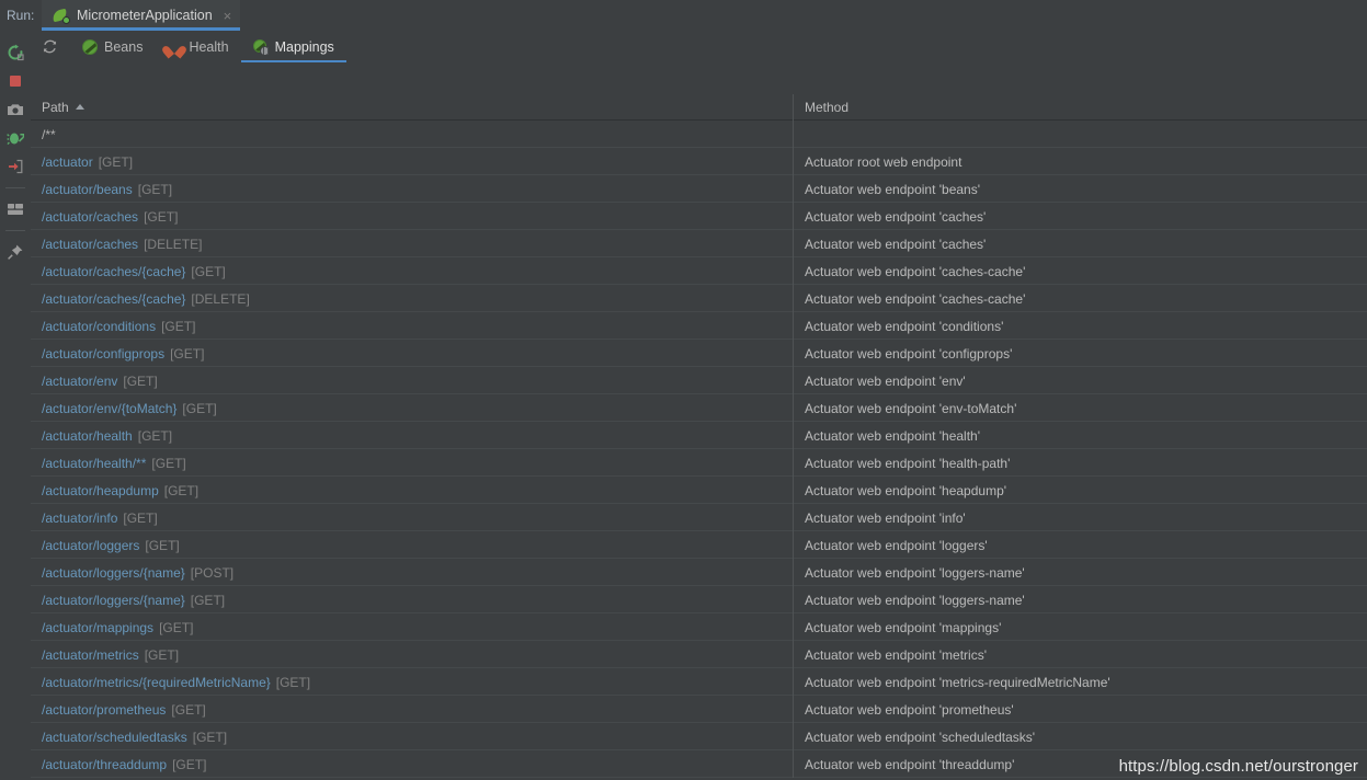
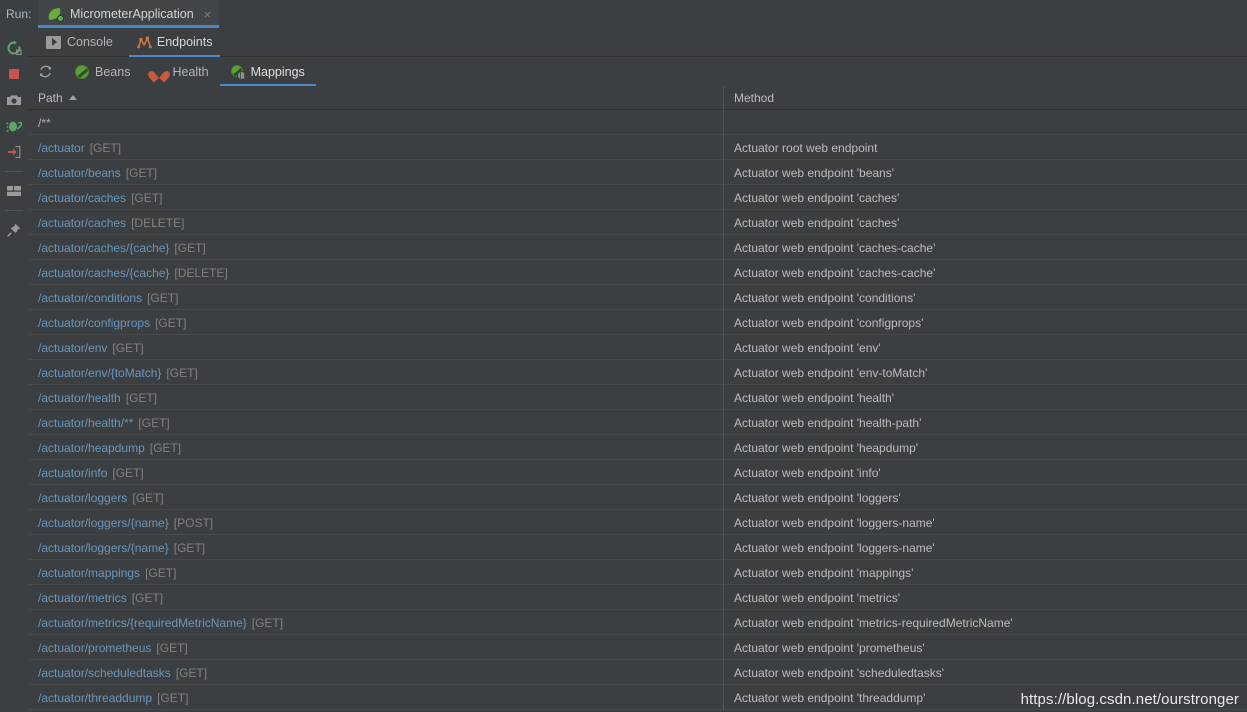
  Run:
  MicrometerApplication
  ×
+ Console
+ Endpoints
  Beans
  Health
  Mappings
  Path
  Method
  /**
  /actuator
  [GET]
  Actuator root web endpoint
  /actuator/beans
  [GET]
  Actuator web endpoint 'beans'
  /actuator/caches
  [GET]
  Actuator web endpoint 'caches'
  /actuator/caches
  [DELETE]
  Actuator web endpoint 'caches'
  /actuator/caches/{cache}
  [GET]
  Actuator web endpoint 'caches-cache'
  /actuator/caches/{cache}
  [DELETE]
  Actuator web endpoint 'caches-cache'
  /actuator/conditions
  [GET]
  Actuator web endpoint 'conditions'
  /actuator/configprops
  [GET]
  Actuator web endpoint 'configprops'
  /actuator/env
  [GET]
  Actuator web endpoint 'env'
  /actuator/env/{toMatch}
  [GET]
  Actuator web endpoint 'env-toMatch'
  /actuator/health
  [GET]
  Actuator web endpoint 'health'
  /actuator/health/**
  [GET]
  Actuator web endpoint 'health-path'
  /actuator/heapdump
  [GET]
  Actuator web endpoint 'heapdump'
  /actuator/info
  [GET]
  Actuator web endpoint 'info'
  /actuator/loggers
  [GET]
  Actuator web endpoint 'loggers'
  /actuator/loggers/{name}
  [POST]
  Actuator web endpoint 'loggers-name'
  /actuator/loggers/{name}
  [GET]
  Actuator web endpoint 'loggers-name'
  /actuator/mappings
  [GET]
  Actuator web endpoint 'mappings'
  /actuator/metrics
  [GET]
  Actuator web endpoint 'metrics'
  /actuator/metrics/{requiredMetricName}
  [GET]
  Actuator web endpoint 'metrics-requiredMetricName'
  /actuator/prometheus
  [GET]
  Actuator web endpoint 'prometheus'
  /actuator/scheduledtasks
  [GET]
  Actuator web endpoint 'scheduledtasks'
  /actuator/threaddump
  [GET]
  Actuator web endpoint 'threaddump'
  https://blog.csdn.net/ourstronger
